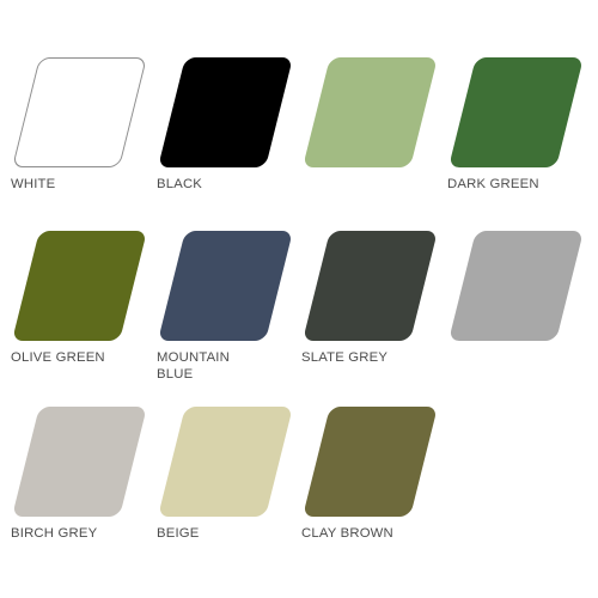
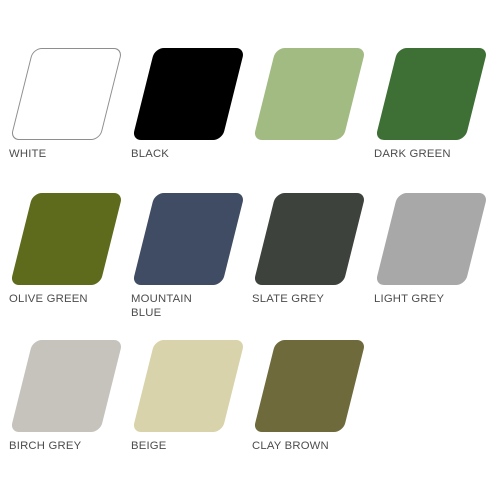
  WHITE
  BLACK
  DARK GREEN
  OLIVE GREEN
  MOUNTAIN
  BLUE
  SLATE GREY
+ LIGHT GREY
  BIRCH GREY
  BEIGE
  CLAY BROWN
